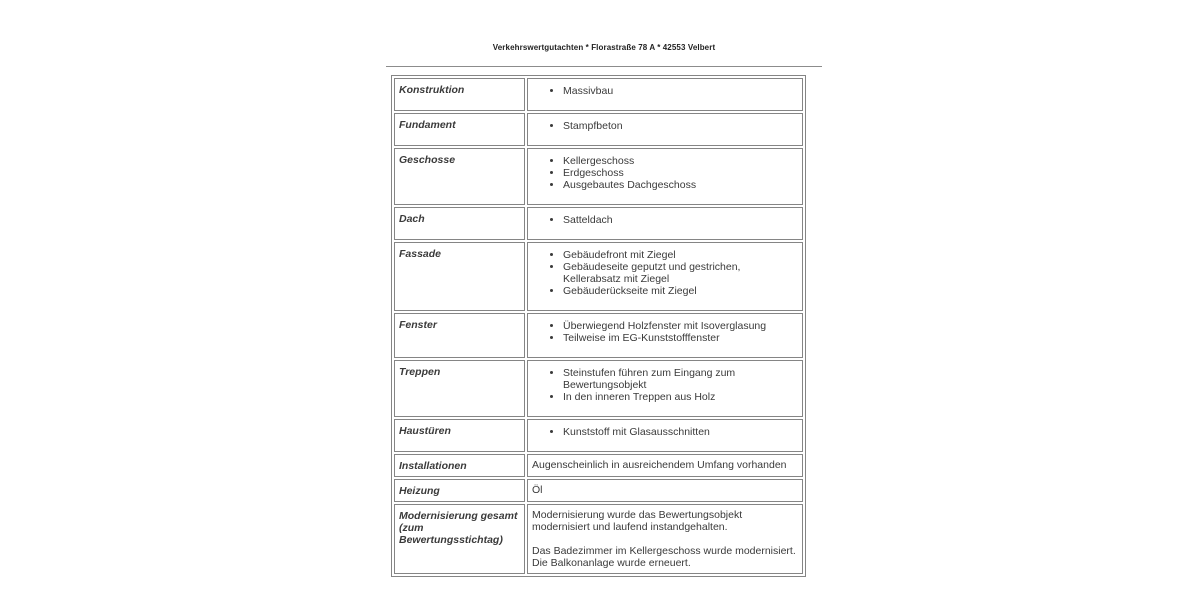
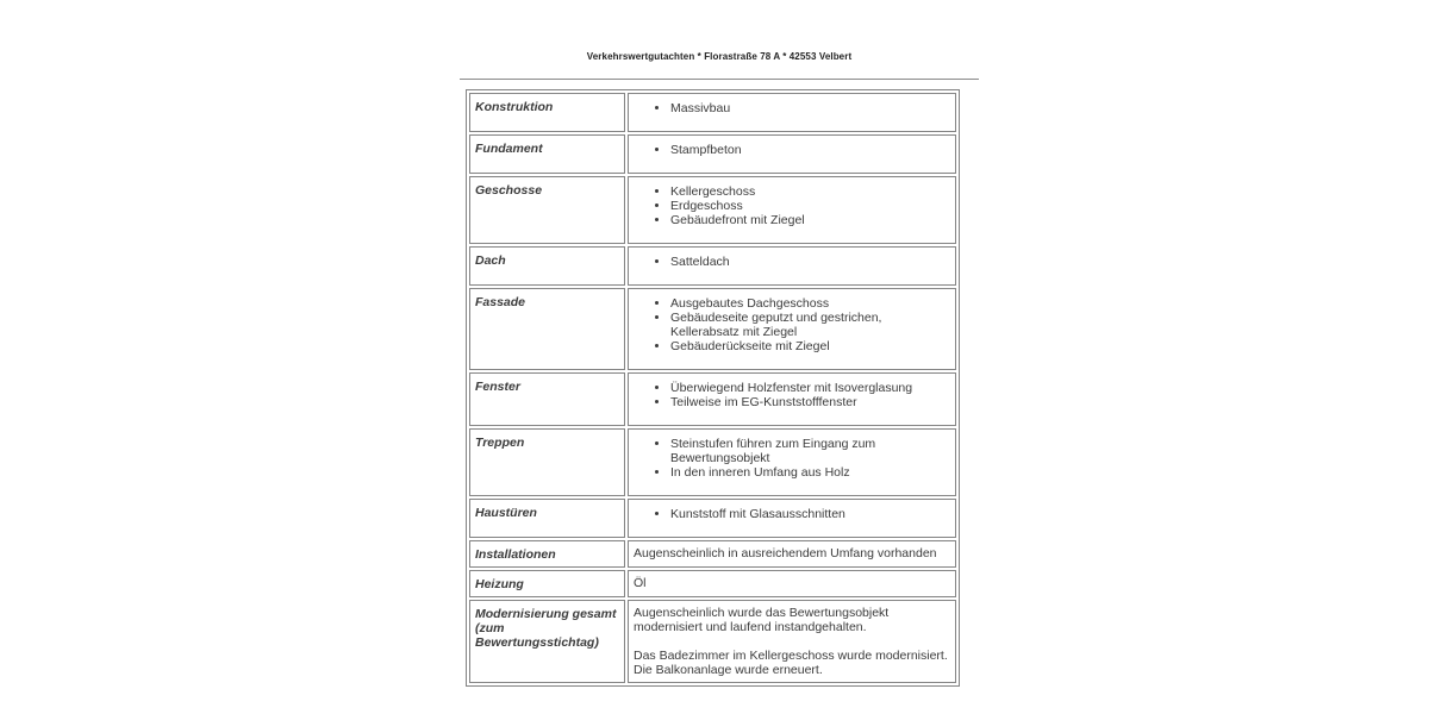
  Verkehrswertgutachten * Florastraße 78 A * 42553 Velbert
  Konstruktion	Massivbau
  Fundament	Stampfbeton
- Geschosse	KellergeschossErdgeschossAusgebautes Dachgeschoss
+ Geschosse	KellergeschossErdgeschossGebäudefront mit Ziegel
  Dach	Satteldach
- Fassade	Gebäudefront mit ZiegelGebäudeseite geputzt und gestrichen, Kellerabsatz mit ZiegelGebäuderückseite mit Ziegel
+ Fassade	Ausgebautes DachgeschossGebäudeseite geputzt und gestrichen, Kellerabsatz mit ZiegelGebäuderückseite mit Ziegel
  Fenster	Überwiegend Holzfenster mit IsoverglasungTeilweise im EG-Kunststofffenster
- Treppen	Steinstufen führen zum Eingang zum BewertungsobjektIn den inneren Treppen aus Holz
+ Treppen	Steinstufen führen zum Eingang zum BewertungsobjektIn den inneren Umfang aus Holz
  Haustüren	Kunststoff mit Glasausschnitten
  Installationen	Augenscheinlich in ausreichendem Umfang vorhanden
  Heizung	Öl
- Modernisierung gesamt(zum Bewertungsstichtag)	Modernisierung wurde das Bewertungsobjekt modernisiert und laufend instandgehalten.Das Badezimmer im Kellergeschoss wurde modernisiert.Die Balkonanlage wurde erneuert.
+ Modernisierung gesamt(zum Bewertungsstichtag)	Augenscheinlich wurde das Bewertungsobjekt modernisiert und laufend instandgehalten.Das Badezimmer im Kellergeschoss wurde modernisiert.Die Balkonanlage wurde erneuert.
